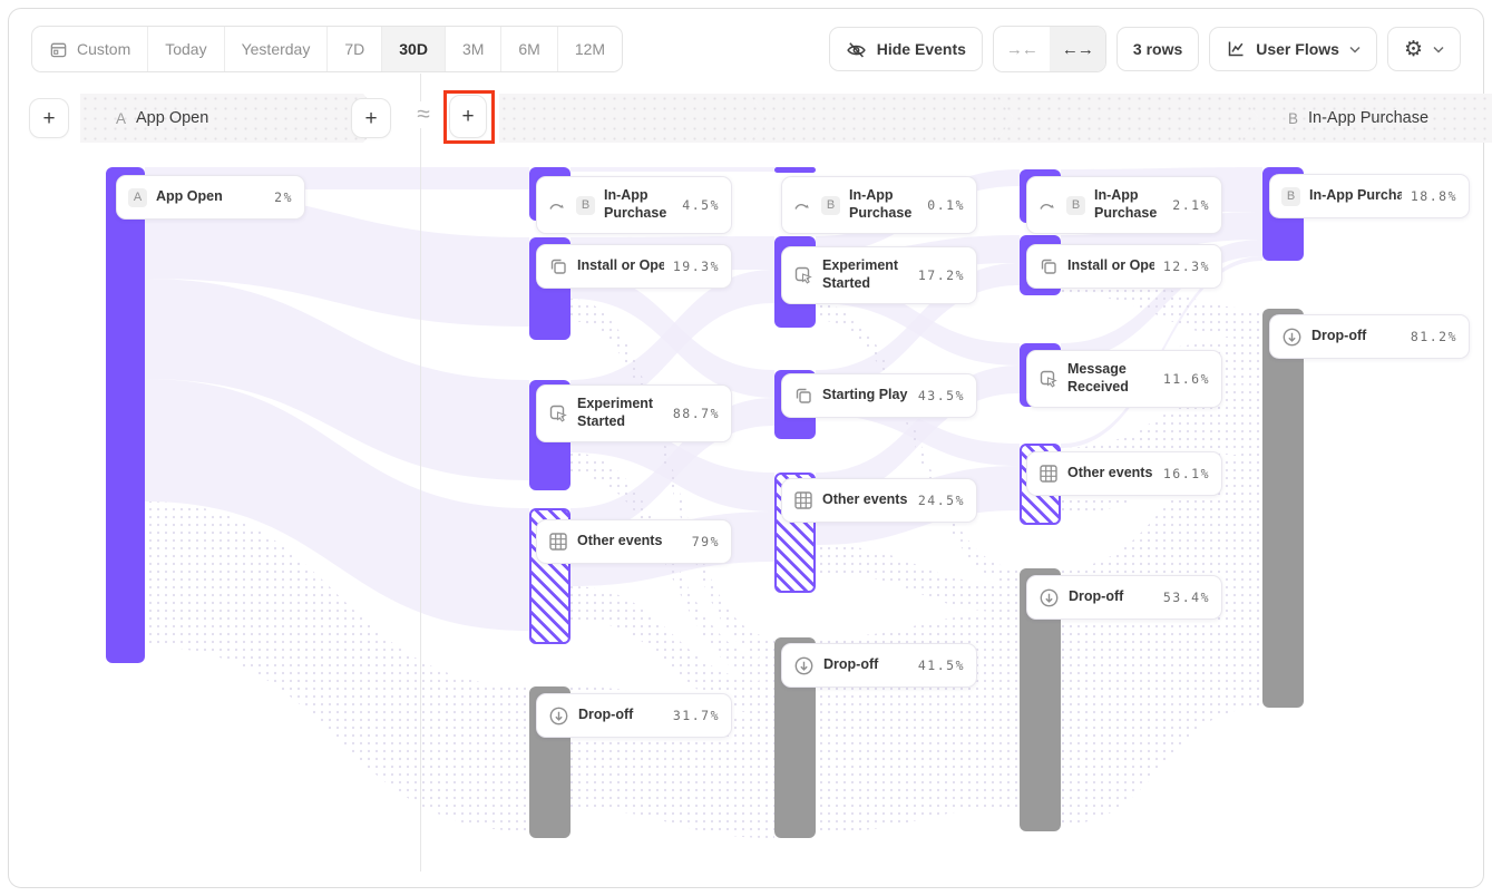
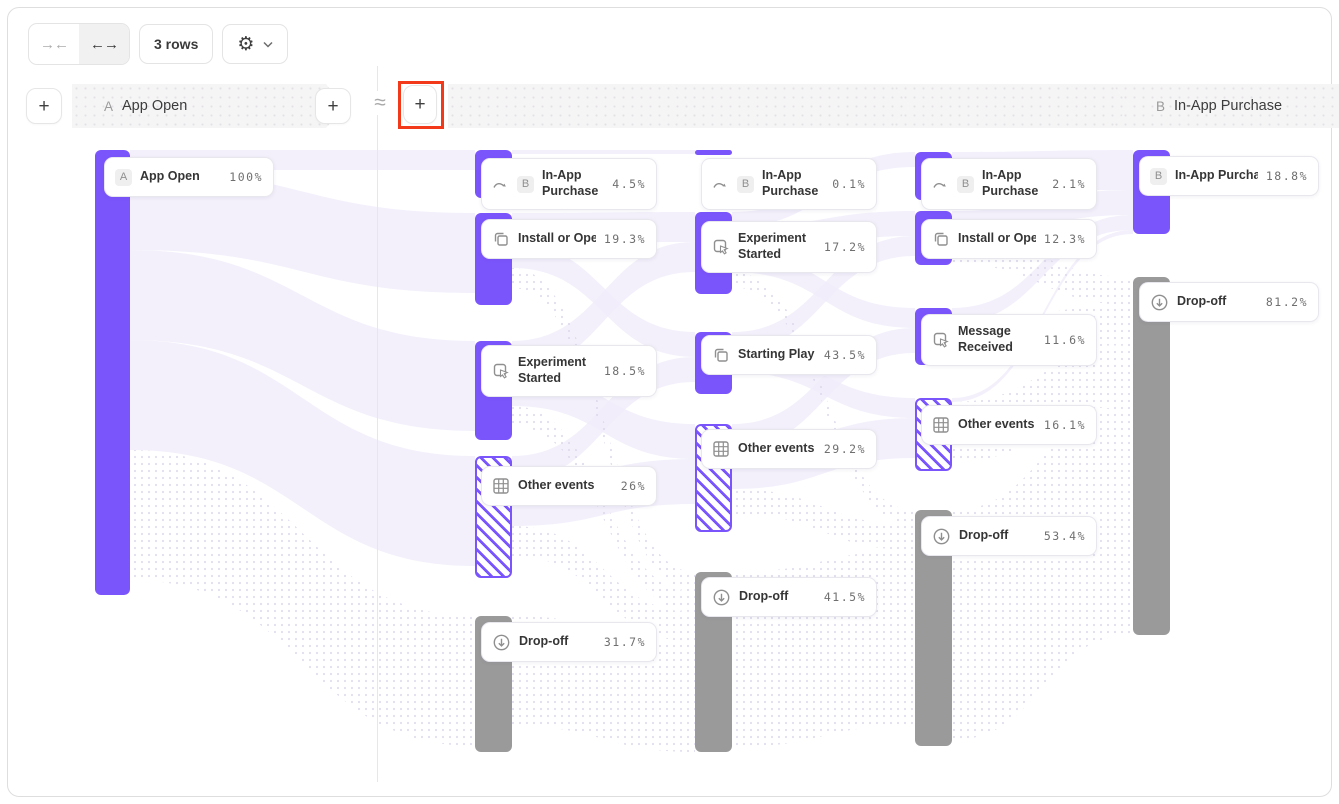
  A
  App Open
- 2%
+ 100%
  B
  In-App Purchase
  4.5%
  Install or Ope
  19.3%
  Experiment Started
- 88.7%
+ 18.5%
  Other events
- 79%
+ 26%
  Drop-off
  31.7%
  B
  In-App Purchase
  0.1%
  Experiment Started
  17.2%
  Starting Play
  43.5%
  Other events
- 24.5%
+ 29.2%
  Drop-off
  41.5%
  B
  In-App Purchase
  2.1%
  Install or Ope
  12.3%
  Message Received
  11.6%
  Other events
  16.1%
  Drop-off
  53.4%
  B
  In-App Purcha
  18.8%
  Drop-off
  81.2%
  +
  A
  App Open
  +
  ≈
  +
  B
  In-App Purchase
- Custom
- Today
- Yesterday
- 7D
- 30D
- 3M
- 6M
- 12M
- Hide Events
  →←
  ←→
  3 rows
- User Flows
  ⚙
